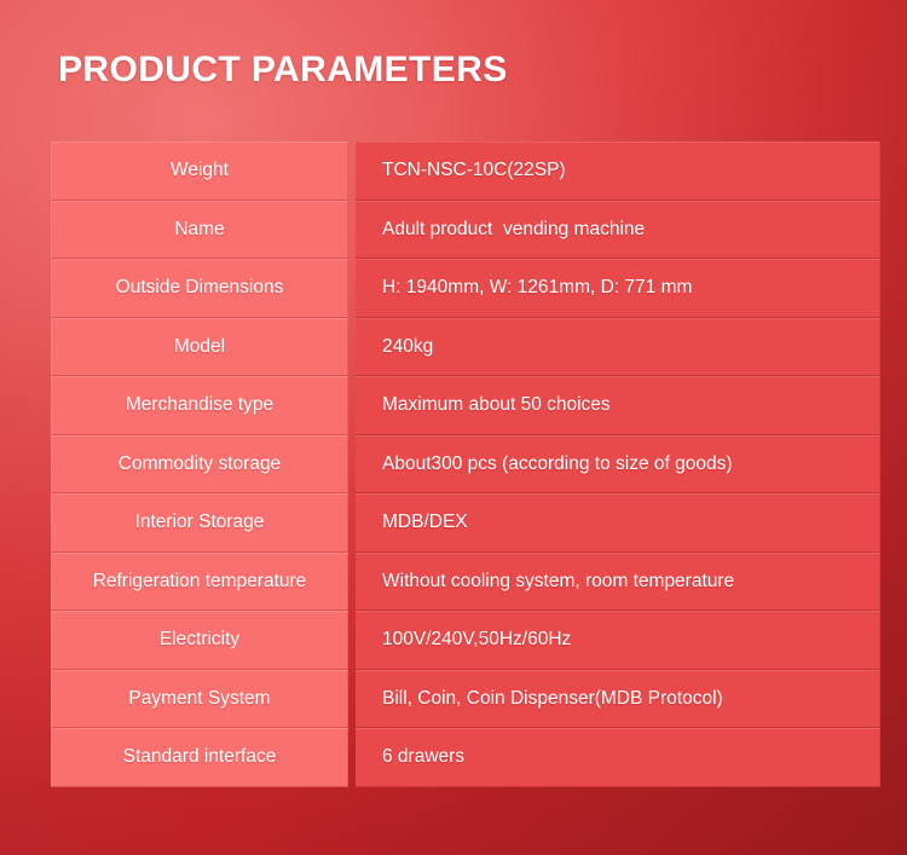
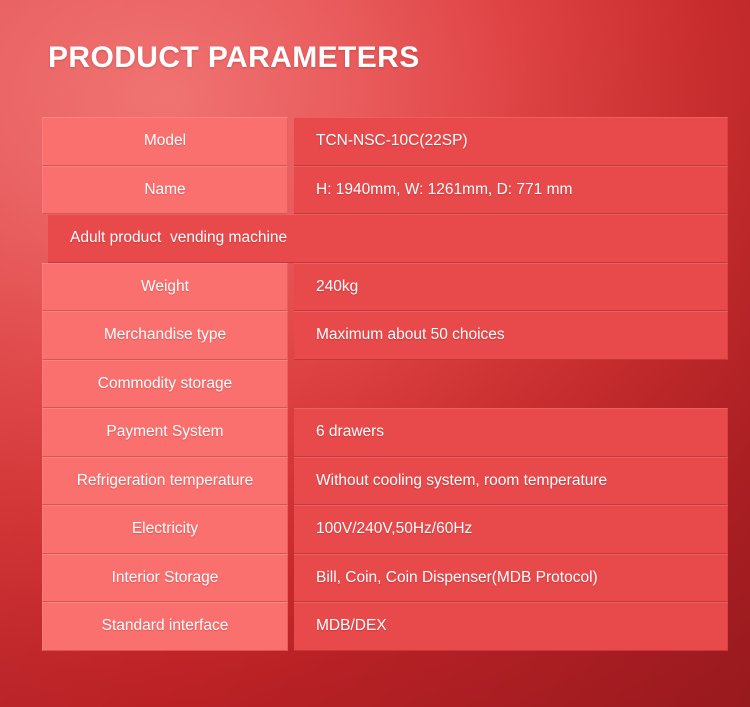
  PRODUCT PARAMETERS
- Weight
+ Model
  TCN-NSC-10C(22SP)
  Name
- Adult product vending machine
+ H: 1940mm, W: 1261mm, D: 771 mm
- Outside Dimensions
- H: 1940mm, W: 1261mm, D: 771 mm
+ Adult product vending machine
- Model
+ Weight
  240kg
  Merchandise type
  Maximum about 50 choices
  Commodity storage
- About300 pcs (according to size of goods)
- Interior Storage
+ Payment System
- MDB/DEX
+ 6 drawers
  Refrigeration temperature
  Without cooling system, room temperature
  Electricity
  100V/240V,50Hz/60Hz
- Payment System
+ Interior Storage
  Bill, Coin, Coin Dispenser(MDB Protocol)
  Standard interface
- 6 drawers
+ MDB/DEX
